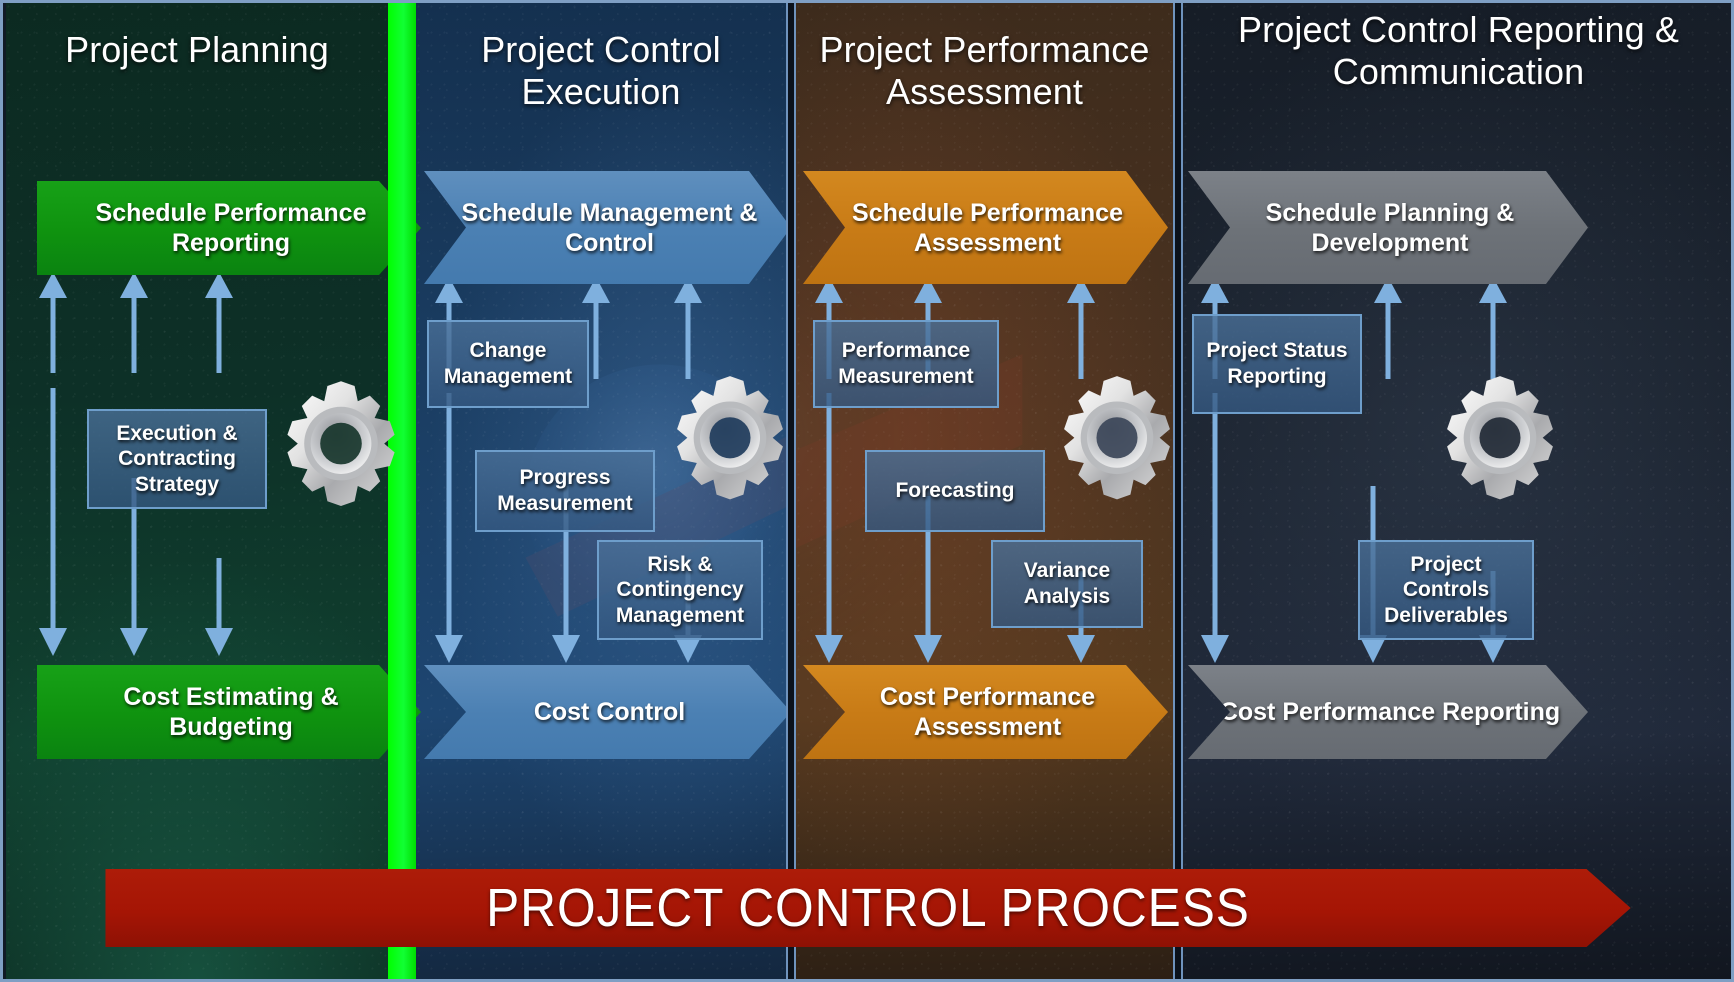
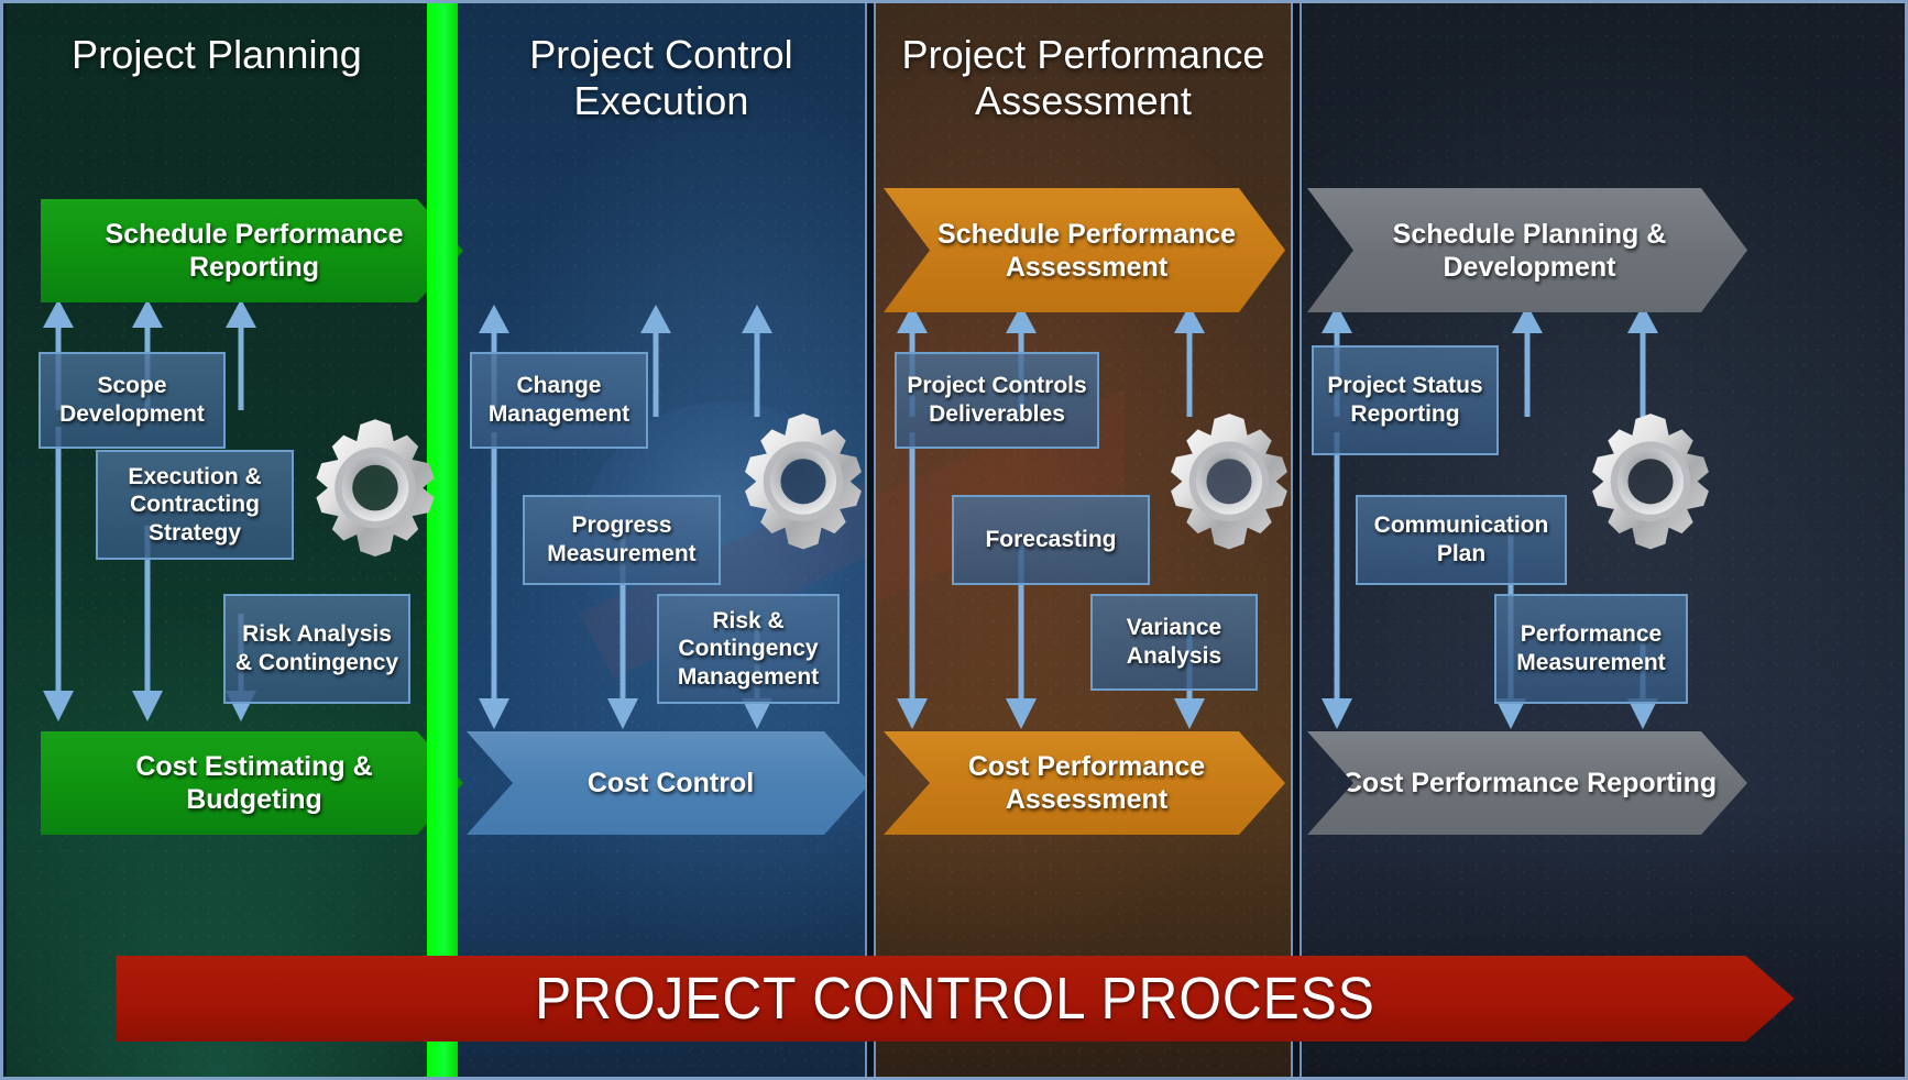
  Project Planning
  Project Control Execution
  Project Performance Assessment
- Project Control Reporting & Communication
  Schedule Performance Reporting
- Schedule Management & Control
  Schedule Performance Assessment
  Schedule Planning & Development
  Cost Estimating & Budgeting
  Cost Control
  Cost Performance Assessment
  ost Performance Reporting
+ Scope Development
  Execution & Contracting Strategy
+ Risk Analysis & Contingency
  Change Management
  Progress Measurement
  Risk & Contingency Management
- Performance Measurement
+ Project Controls Deliverables
  Forecasting
  Variance Analysis
  Project Status Reporting
+ Communication Plan
- Project Controls Deliverables
+ Performance Measurement
  PROJECT CONTROL PROCESS
